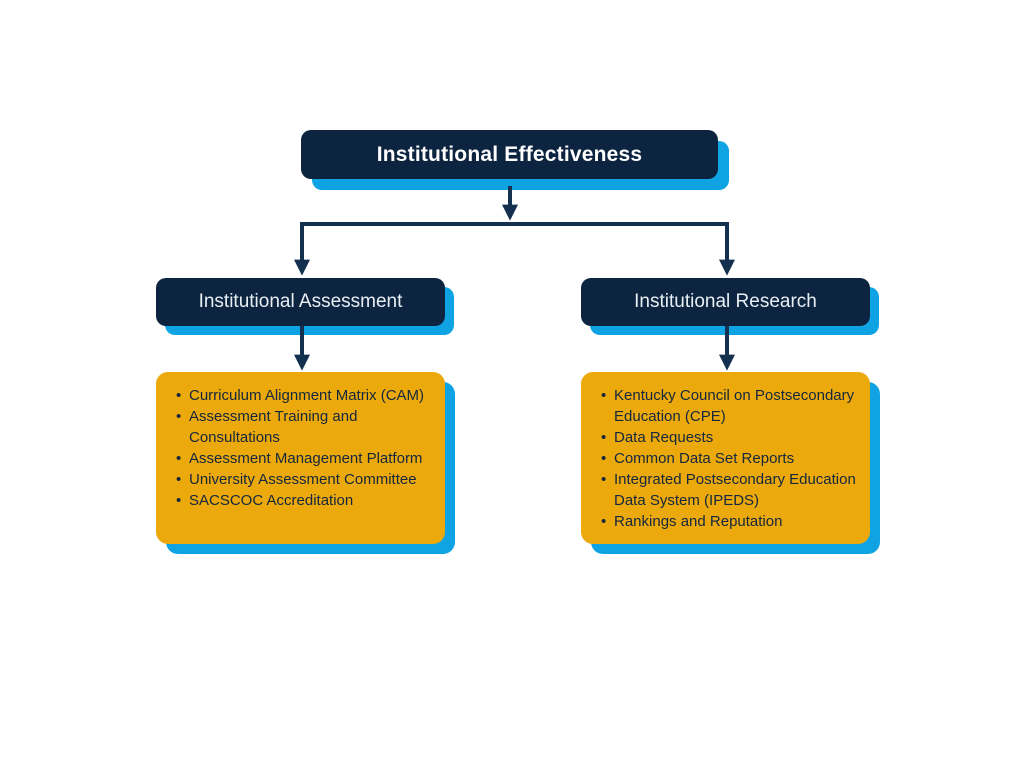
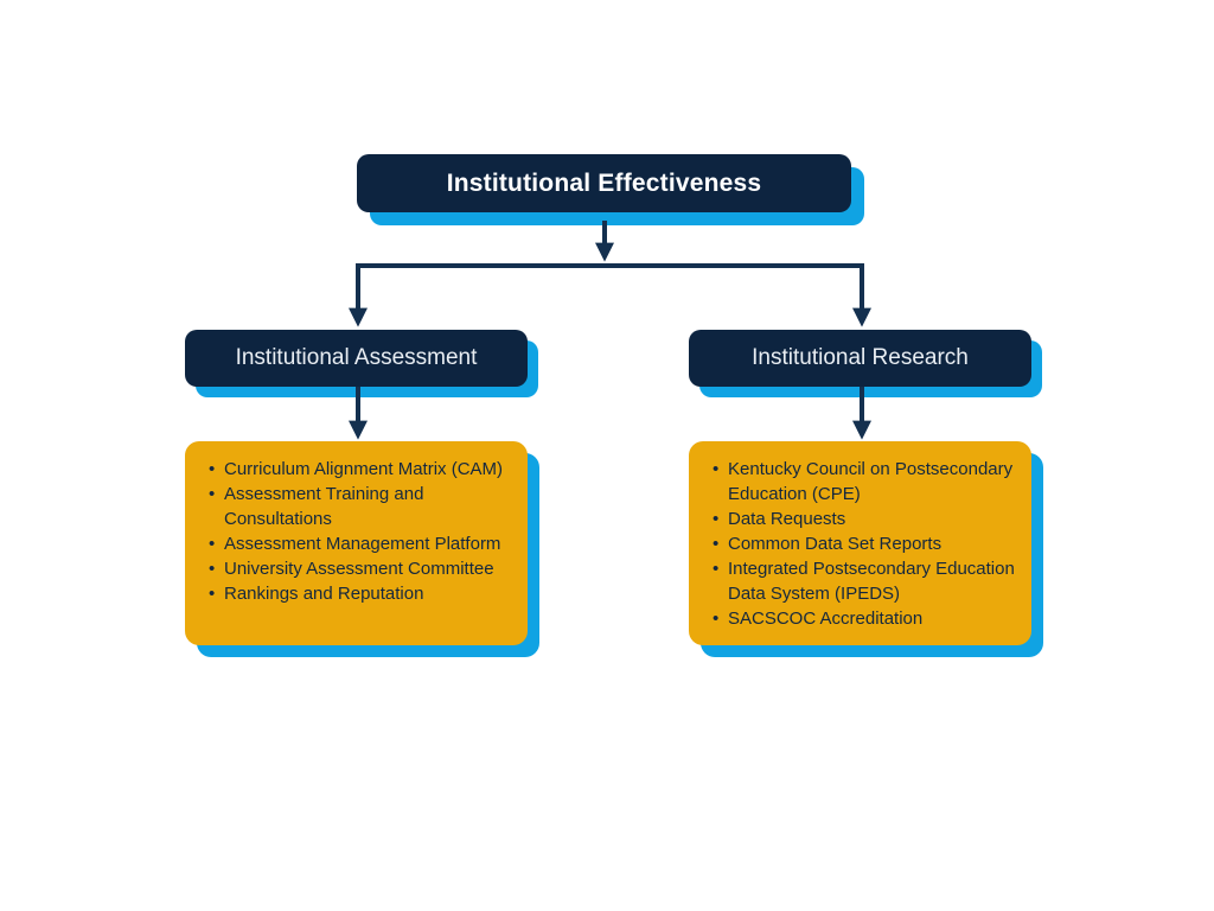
  Institutional Effectiveness
  Institutional Assessment
  Institutional Research
  Curriculum Alignment Matrix (CAM)
  Assessment Training and Consultations
  Assessment Management Platform
  University Assessment Committee
- SACSCOC Accreditation
+ Rankings and Reputation
  Kentucky Council on Postsecondary Education (CPE)
  Data Requests
  Common Data Set Reports
  Integrated Postsecondary Education Data System (IPEDS)
- Rankings and Reputation
+ SACSCOC Accreditation
